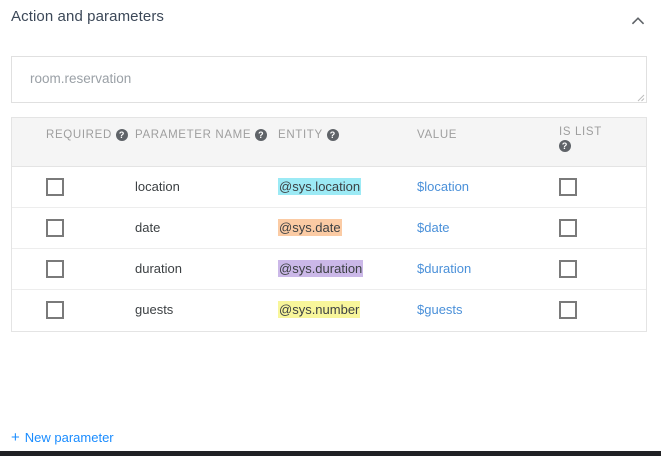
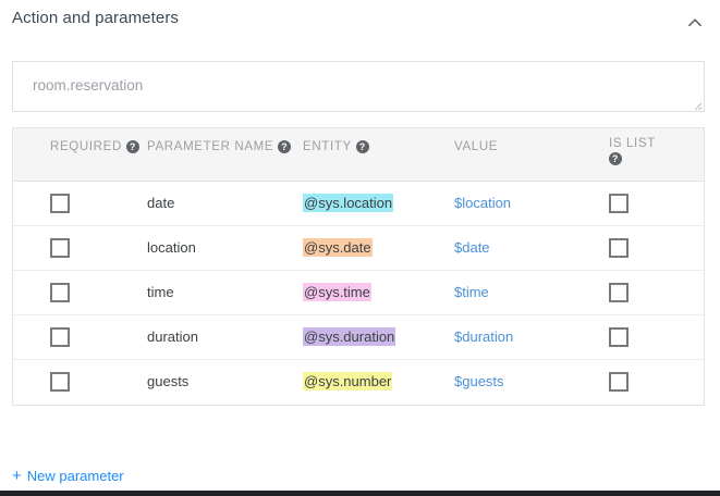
  Action and parameters
  room.reservation
  REQUIRED
  ?
  PARAMETER NAME
  ?
  ENTITY
  ?
  VALUE
  IS LIST
  ?
- location
+ date
  @sys.location
  $location
- date
+ location
  @sys.date
  $date
+ time
+ @sys.time
+ $time
  duration
  @sys.duration
  $duration
  guests
  @sys.number
  $guests
  +
  New parameter
